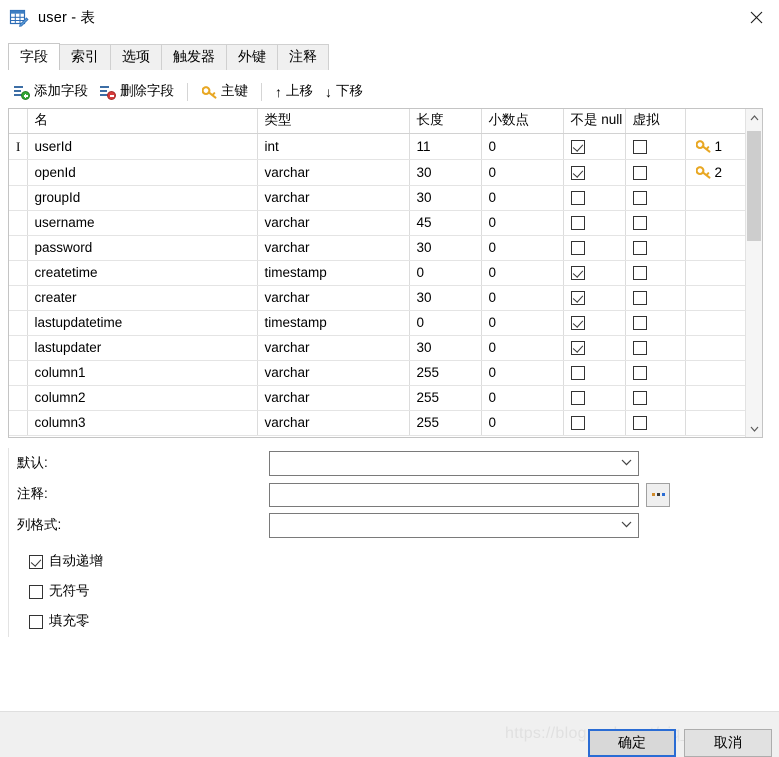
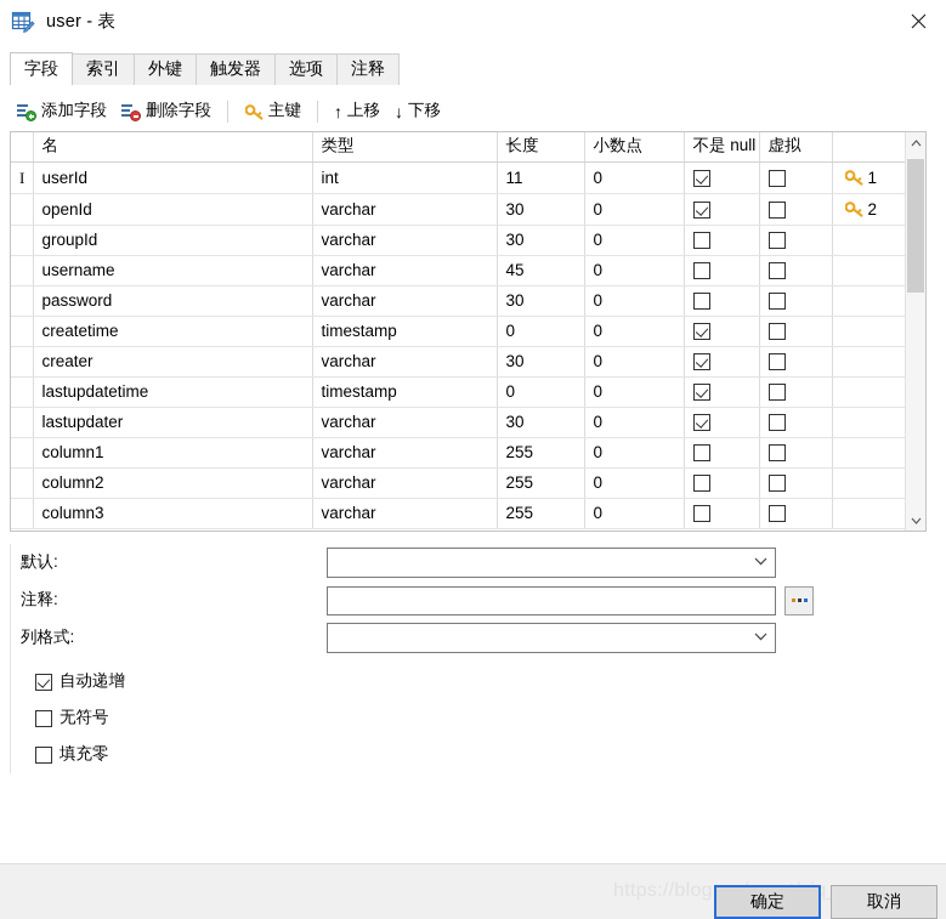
  user - 表
  字段
  索引
- 选项
+ 外键
  触发器
- 外键
+ 选项
  注释
  添加字段
  删除字段
  主键
  ↑
  上移
  ↓
  下移
  	名	类型	长度	小数点	不是 null	虚拟
  I	userId	int	11	0			1
  	openId	varchar	30	0			2
  	groupId	varchar	30	0
  	username	varchar	45	0
  	password	varchar	30	0
  	createtime	timestamp	0	0
  	creater	varchar	30	0
  	lastupdatetime	timestamp	0	0
  	lastupdater	varchar	30	0
  	column1	varchar	255	0
  	column2	varchar	255	0
  	column3	varchar	255	0
  默认:
  注释:
  列格式:
  自动递增
  无符号
  填充零
  确定
  取消
